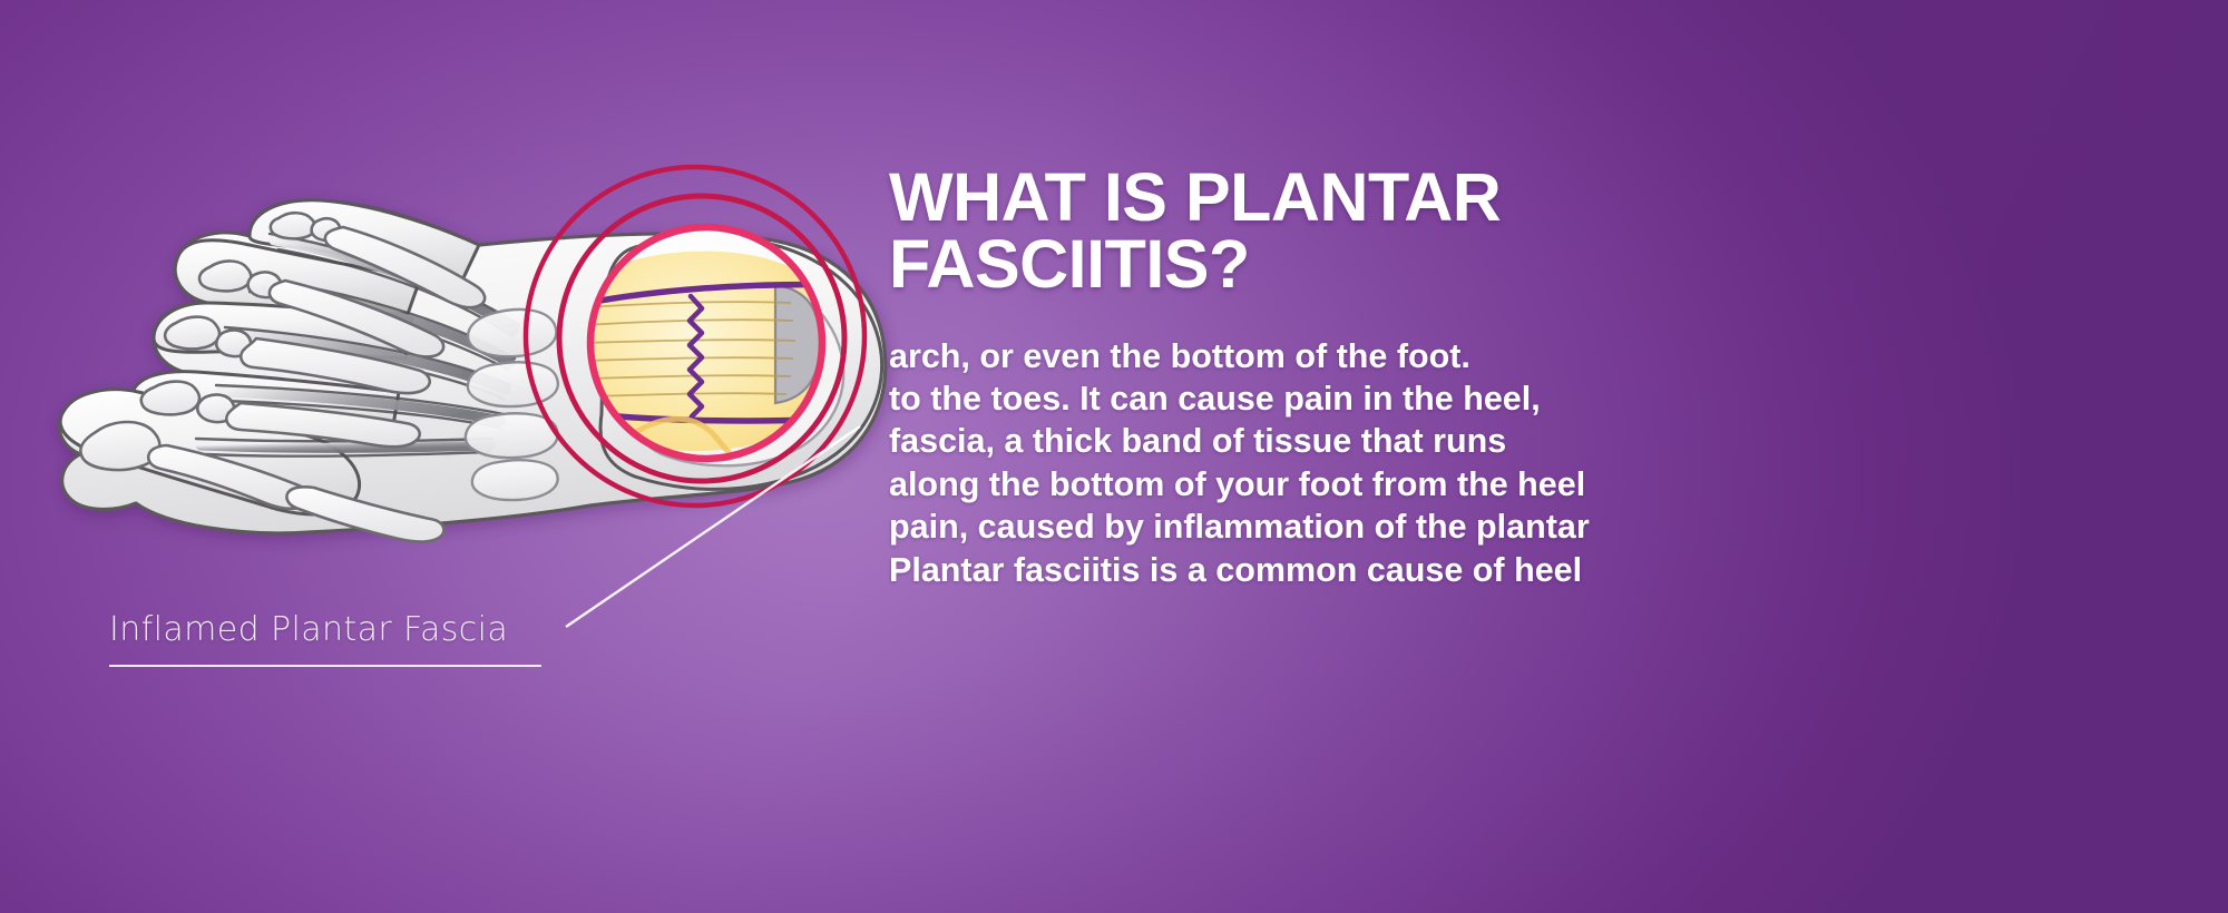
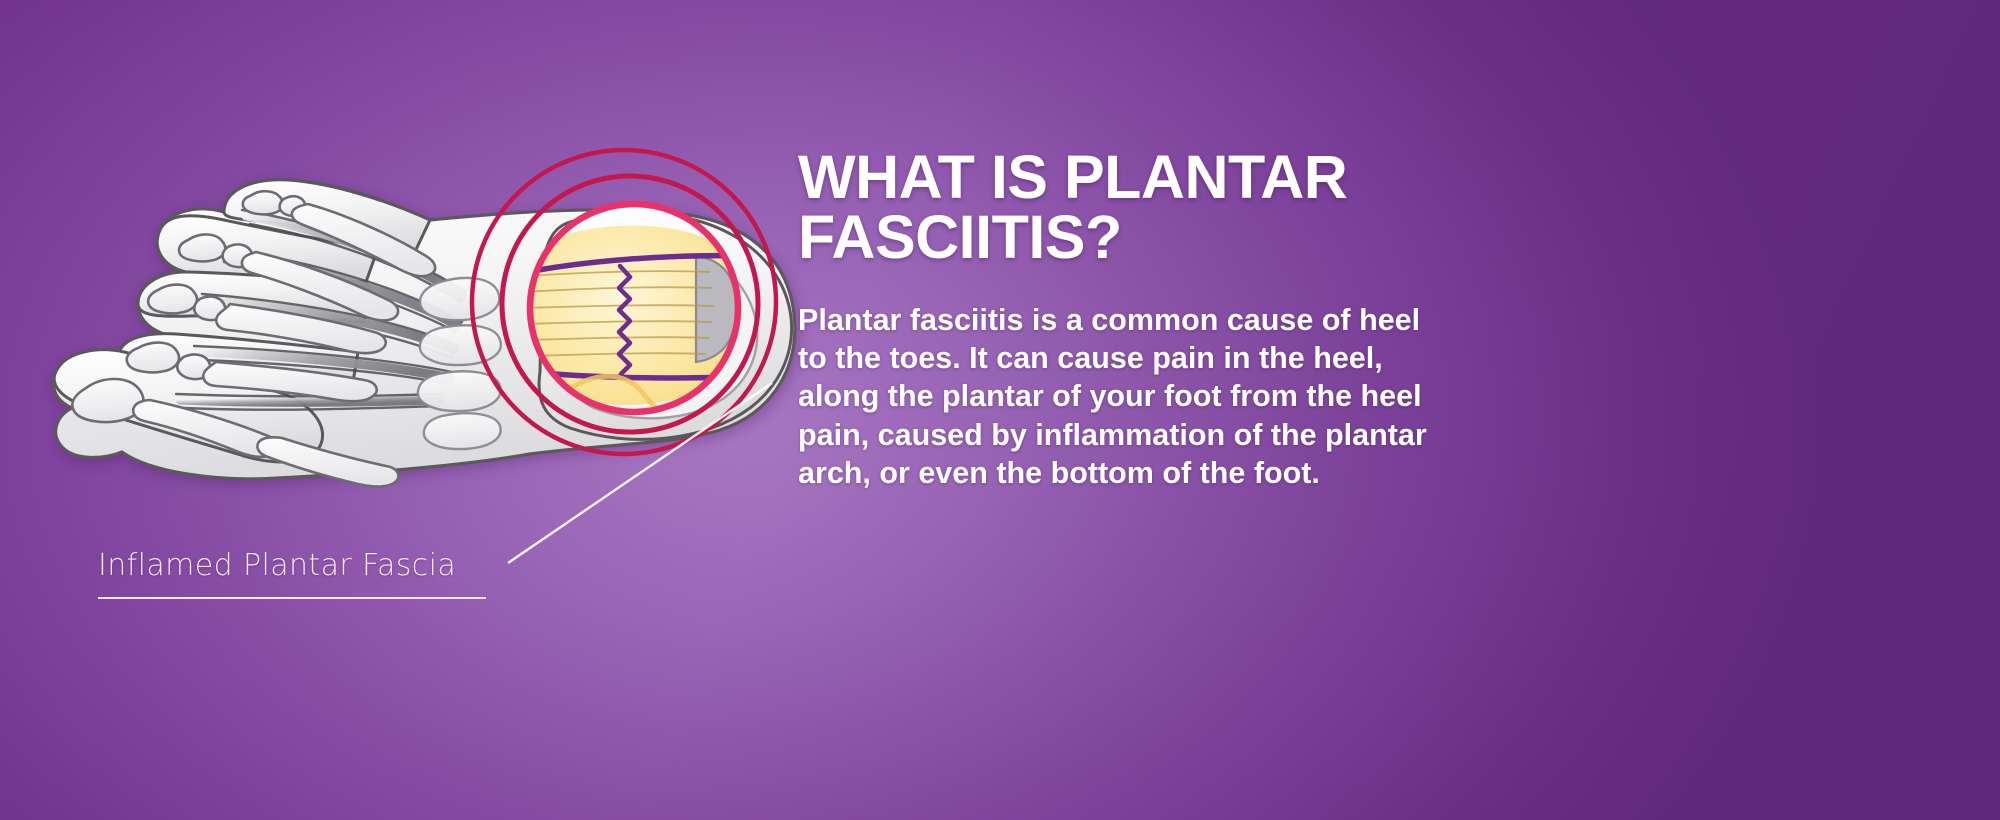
  Inflamed Plantar Fascia
  WHAT IS PLANTAR
  FASCIITIS?
- arch, or even the bottom of the foot.
+ Plantar fasciitis is a common cause of heel
  to the toes. It can cause pain in the heel,
- fascia, a thick band of tissue that runs
- along the bottom of your foot from the heel
+ along the plantar of your foot from the heel
  pain, caused by inflammation of the plantar
- Plantar fasciitis is a common cause of heel
+ arch, or even the bottom of the foot.
